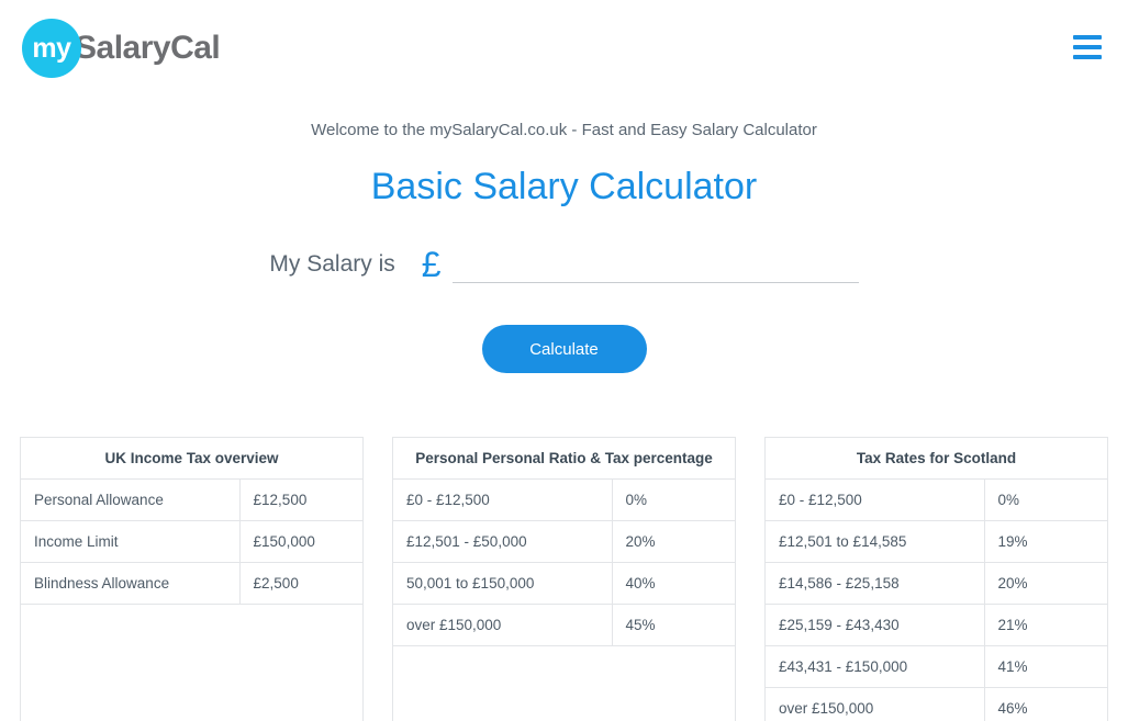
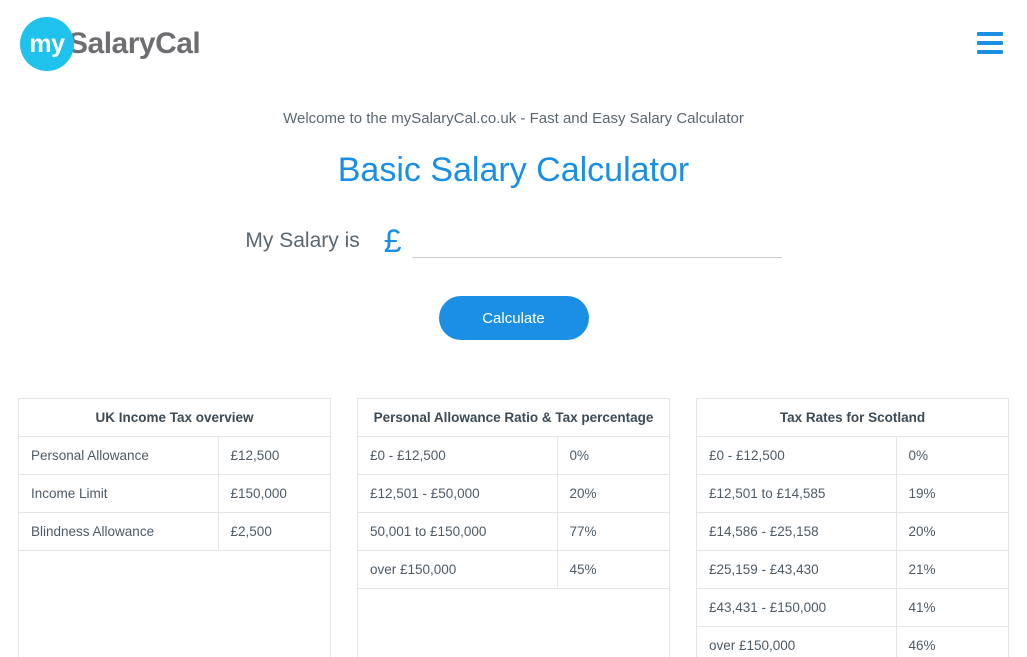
  my
  SalaryCal
  Welcome to the mySalaryCal.co.uk - Fast and Easy Salary Calculator
  Basic Salary Calculator
  My Salary is
  £
  Calculate
  UK Income Tax overview
  Personal Allowance	£12,500
  Income Limit	£150,000
  Blindness Allowance	£2,500
- Personal Personal Ratio & Tax percentage
+ Personal Allowance Ratio & Tax percentage
  £0 - £12,500	0%
  £12,501 - £50,000	20%
- 50,001 to £150,000	40%
+ 50,001 to £150,000	77%
  over £150,000	45%
  Tax Rates for Scotland
  £0 - £12,500	0%
  £12,501 to £14,585	19%
  £14,586 - £25,158	20%
  £25,159 - £43,430	21%
  £43,431 - £150,000	41%
  over £150,000	46%
